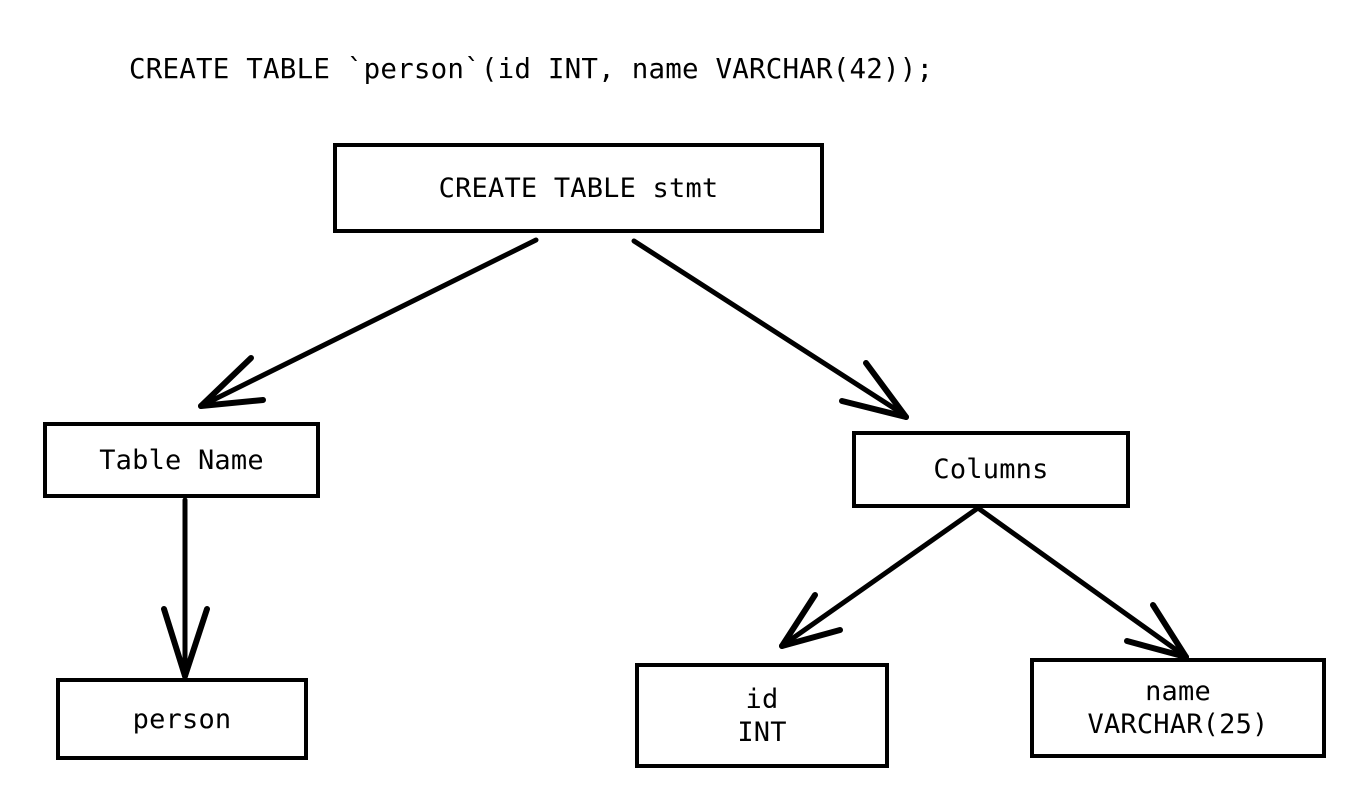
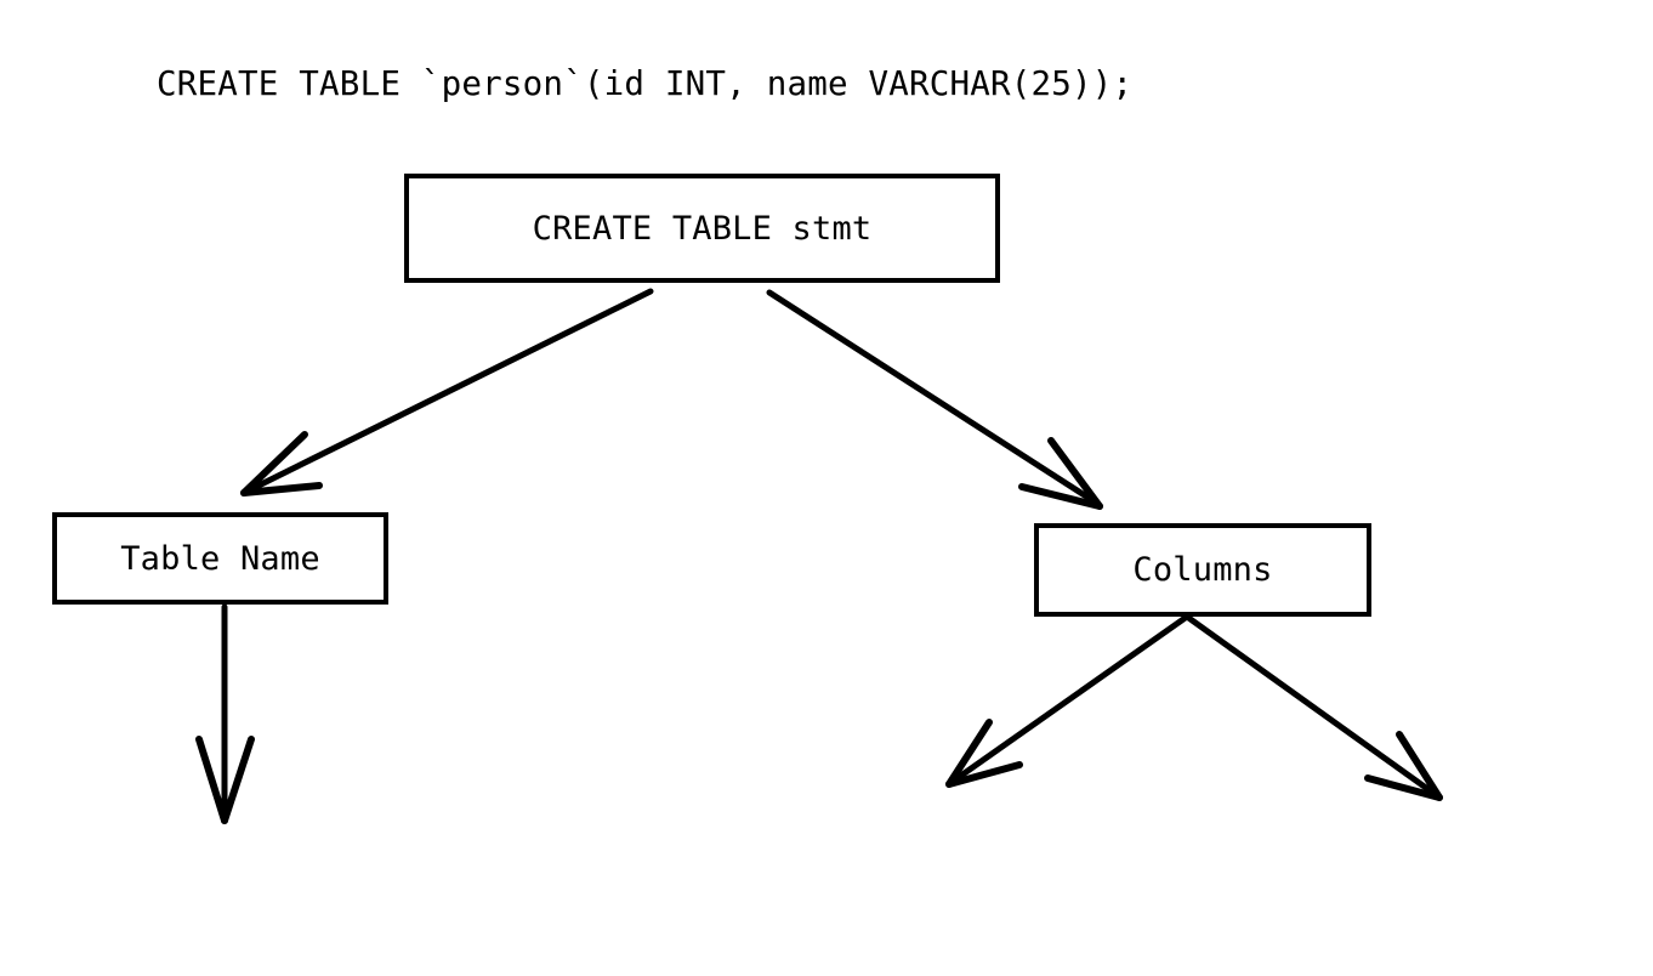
- CREATE TABLE `person`(id INT, name VARCHAR(42));
+ CREATE TABLE `person`(id INT, name VARCHAR(25));
  CREATE TABLE stmt
  Table Name
  Columns
- person
- id
- INT
- name
- VARCHAR(25)
